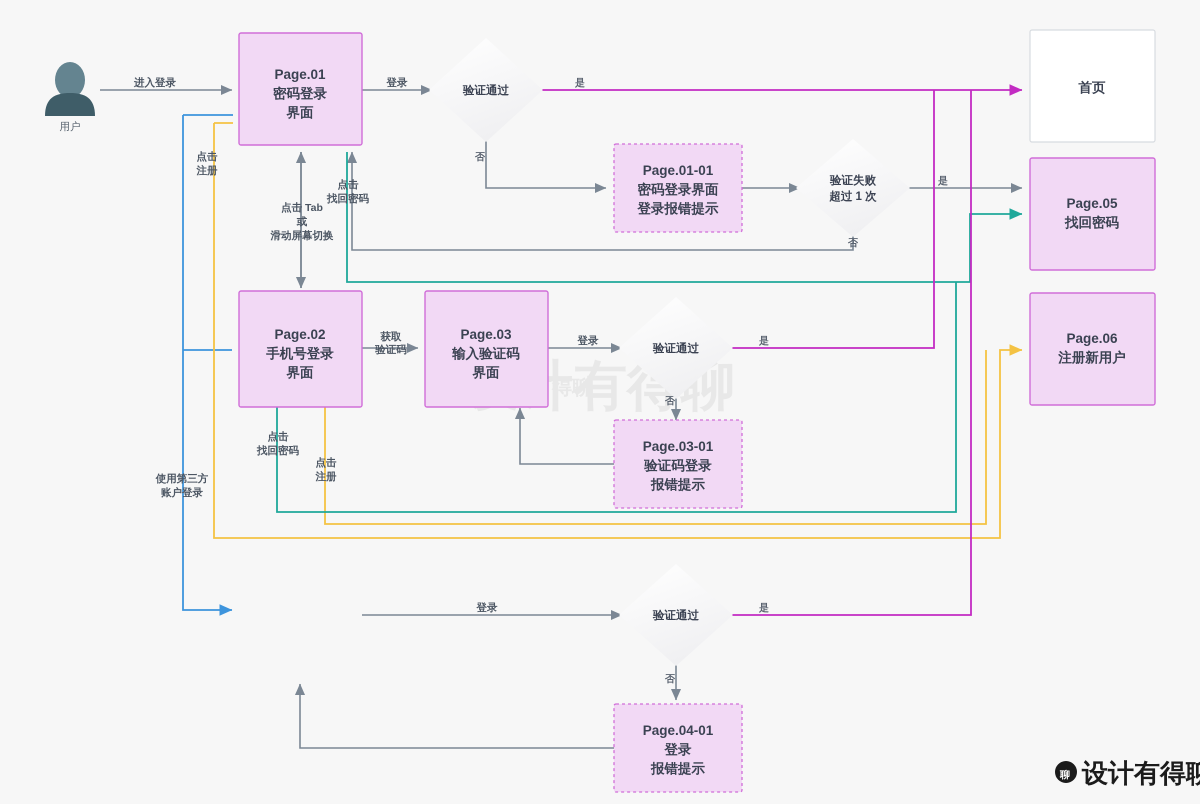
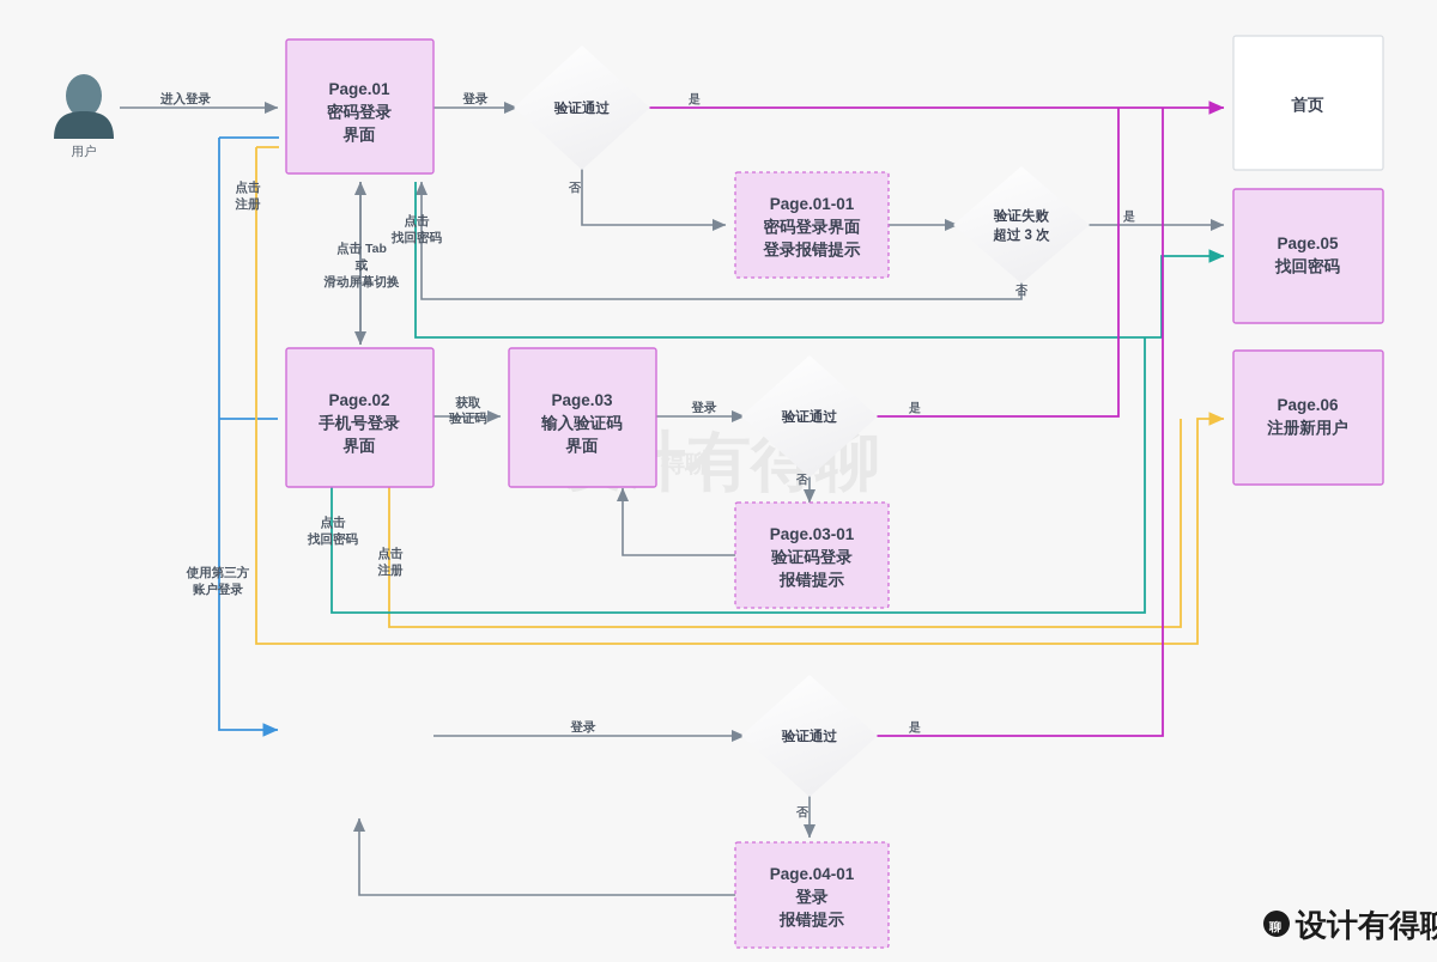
  进入登录
  登录
  是
  否
  是
  否
  点击 Tab
  或
  滑动屏幕切换
  点击
  找回密码
  使用第三方
  账户登录
  点击
  注册
  点击
  注册
  点击
  找回密码
  获取
  验证码
  登录
  是
  否
  登录
  是
  否
  用户
  Page.01
  密码登录
  界面
  Page.01-01
  密码登录界面
  登录报错提示
  Page.02
  手机号登录
  界面
  Page.03
  输入验证码
  界面
  Page.03-01
  验证码登录
  报错提示
  Page.04-01
  登录
  报错提示
  Page.05
  找回密码
  Page.06
  注册新用户
  首页
  验证通过
  验证失败
- 超过 1 次
+ 超过 3 次
  验证通过
  验证通过
  聊
  设计有得聊
